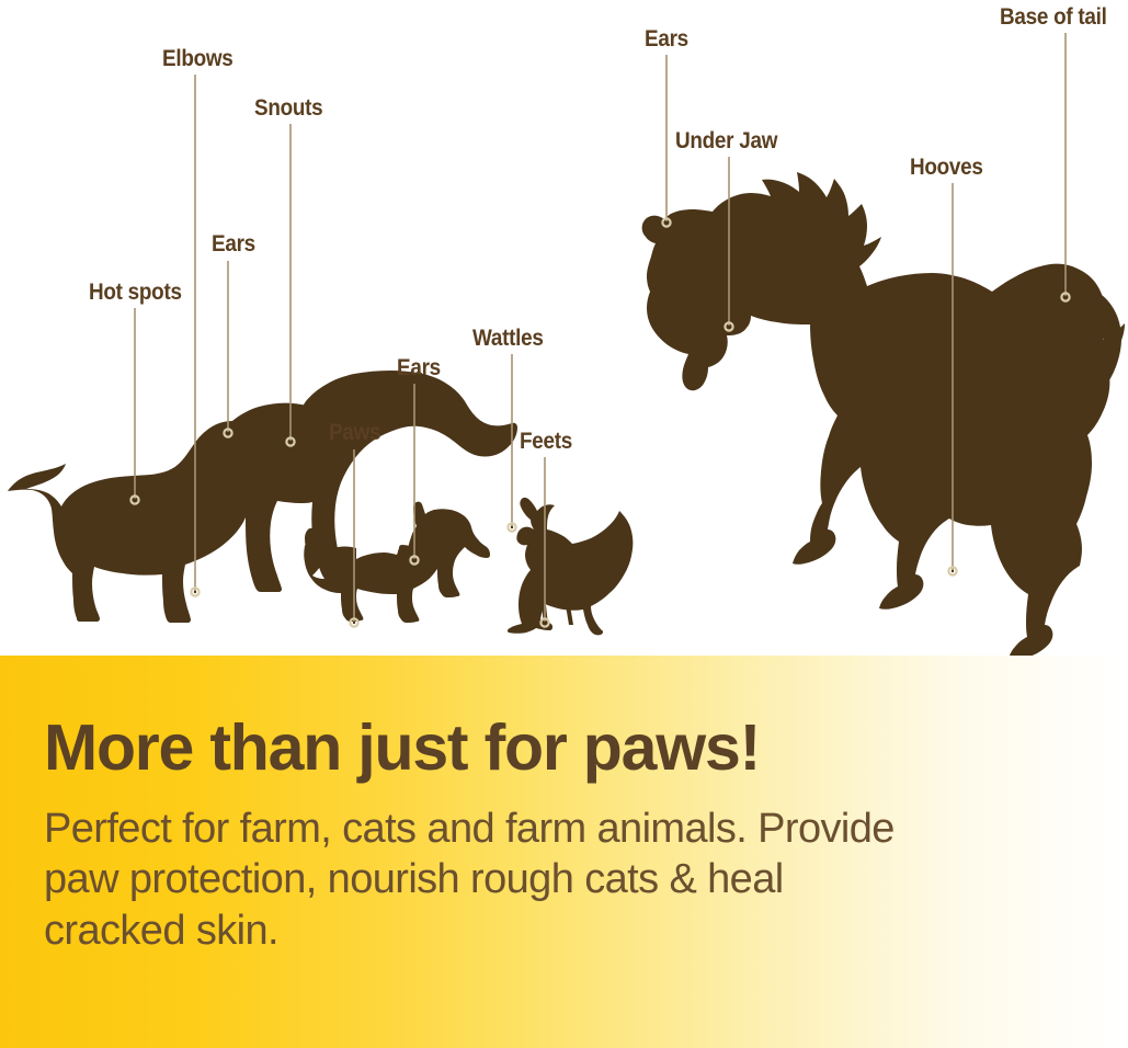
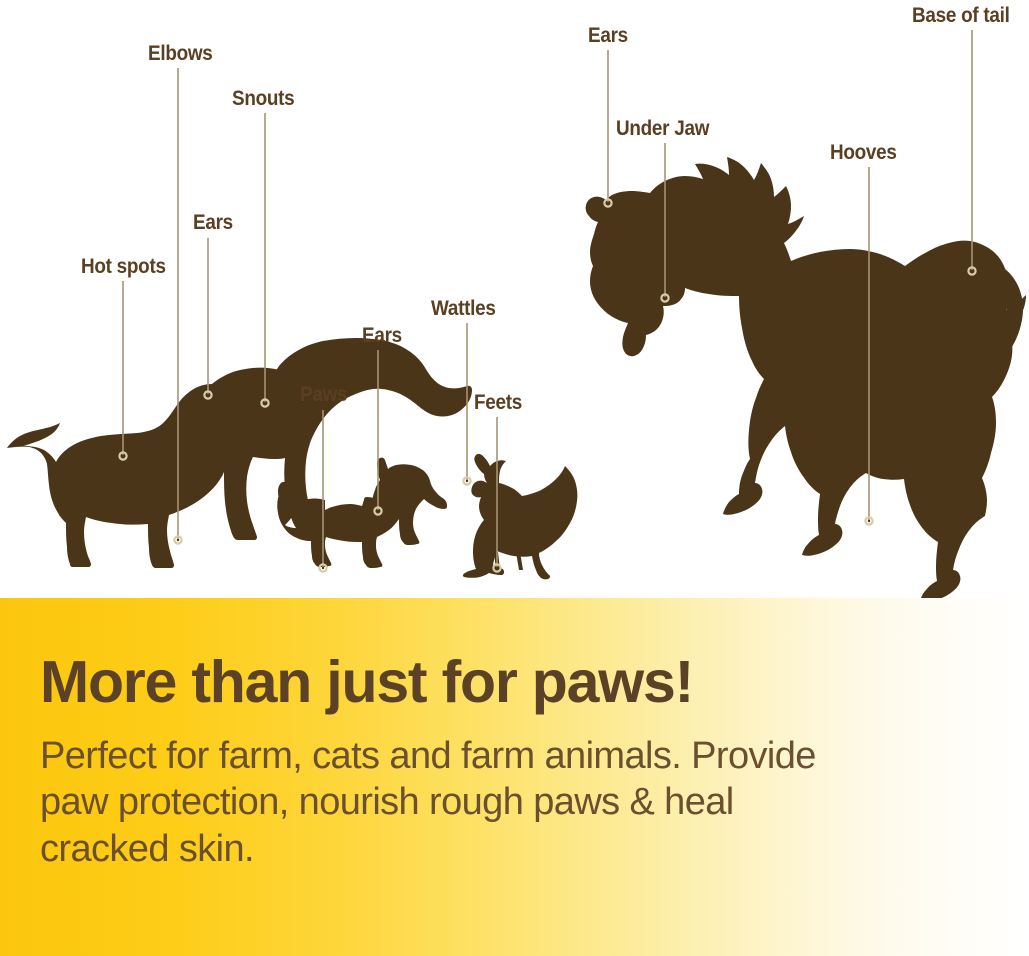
  Hot spots
  Elbows
  Ears
  Snouts
  Paws
  Ears
  Wattles
  Feets
  Ears
  Under Jaw
  Hooves
  Base of tail
  More than just for paws!
  Perfect for farm, cats and farm animals. Provide
- paw protection, nourish rough cats & heal
+ paw protection, nourish rough paws & heal
  cracked skin.
